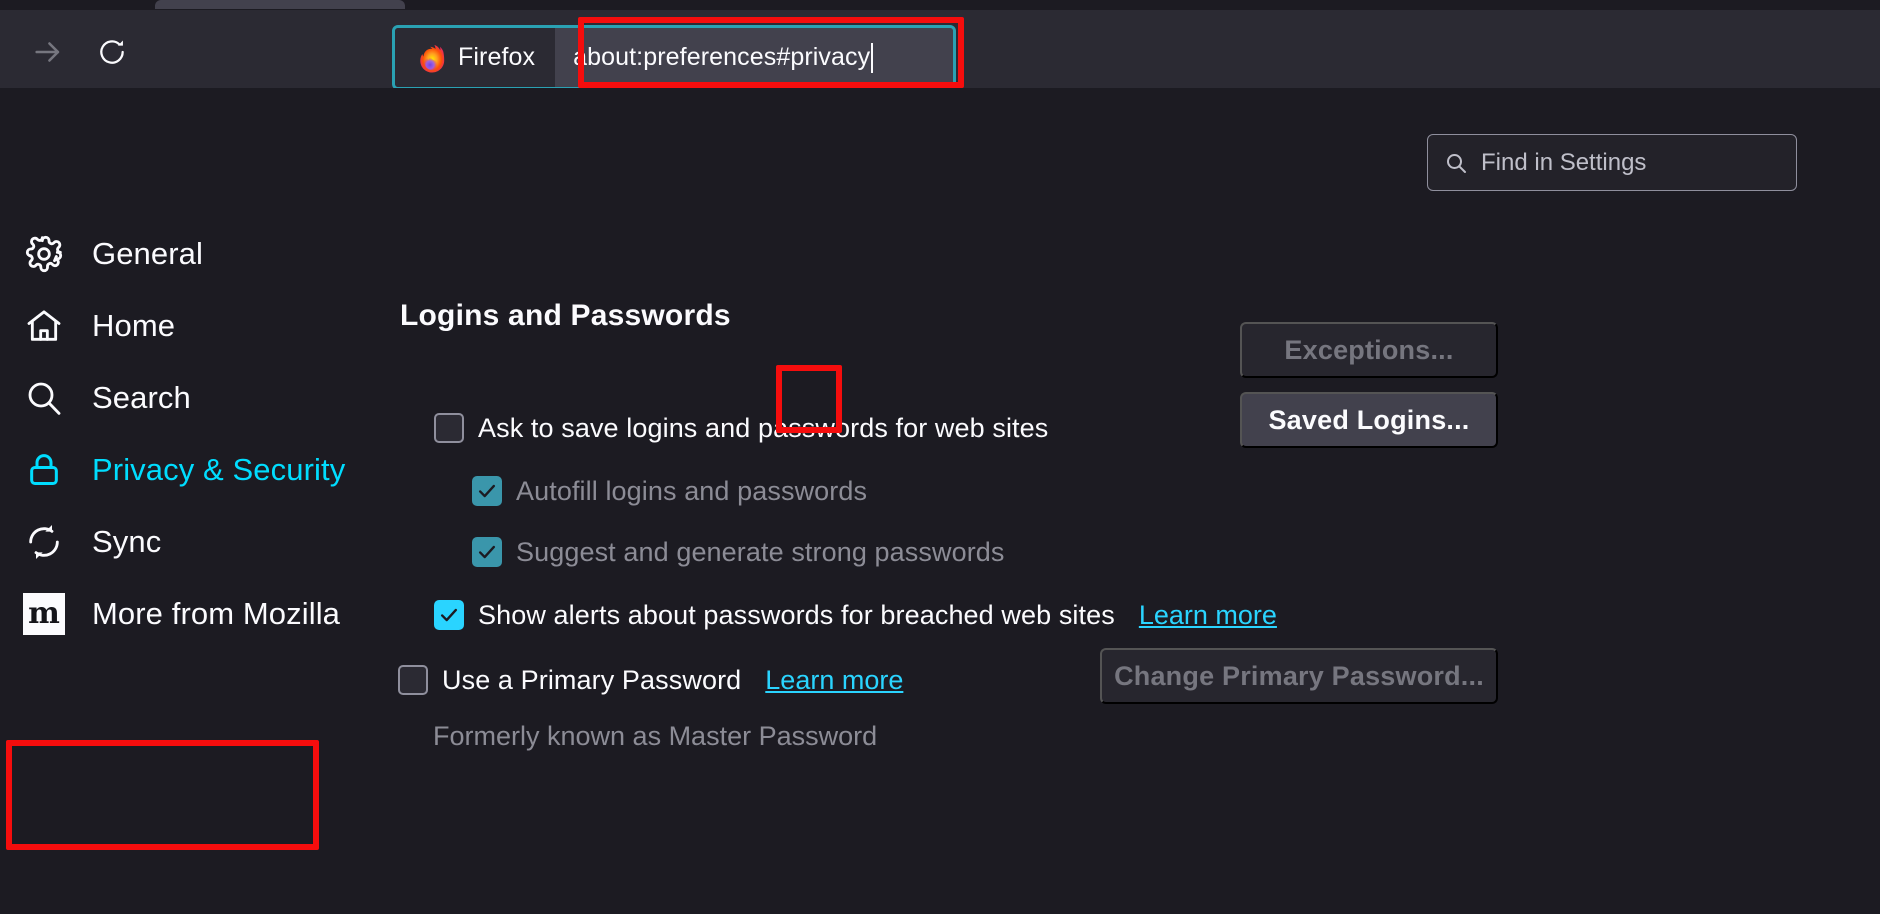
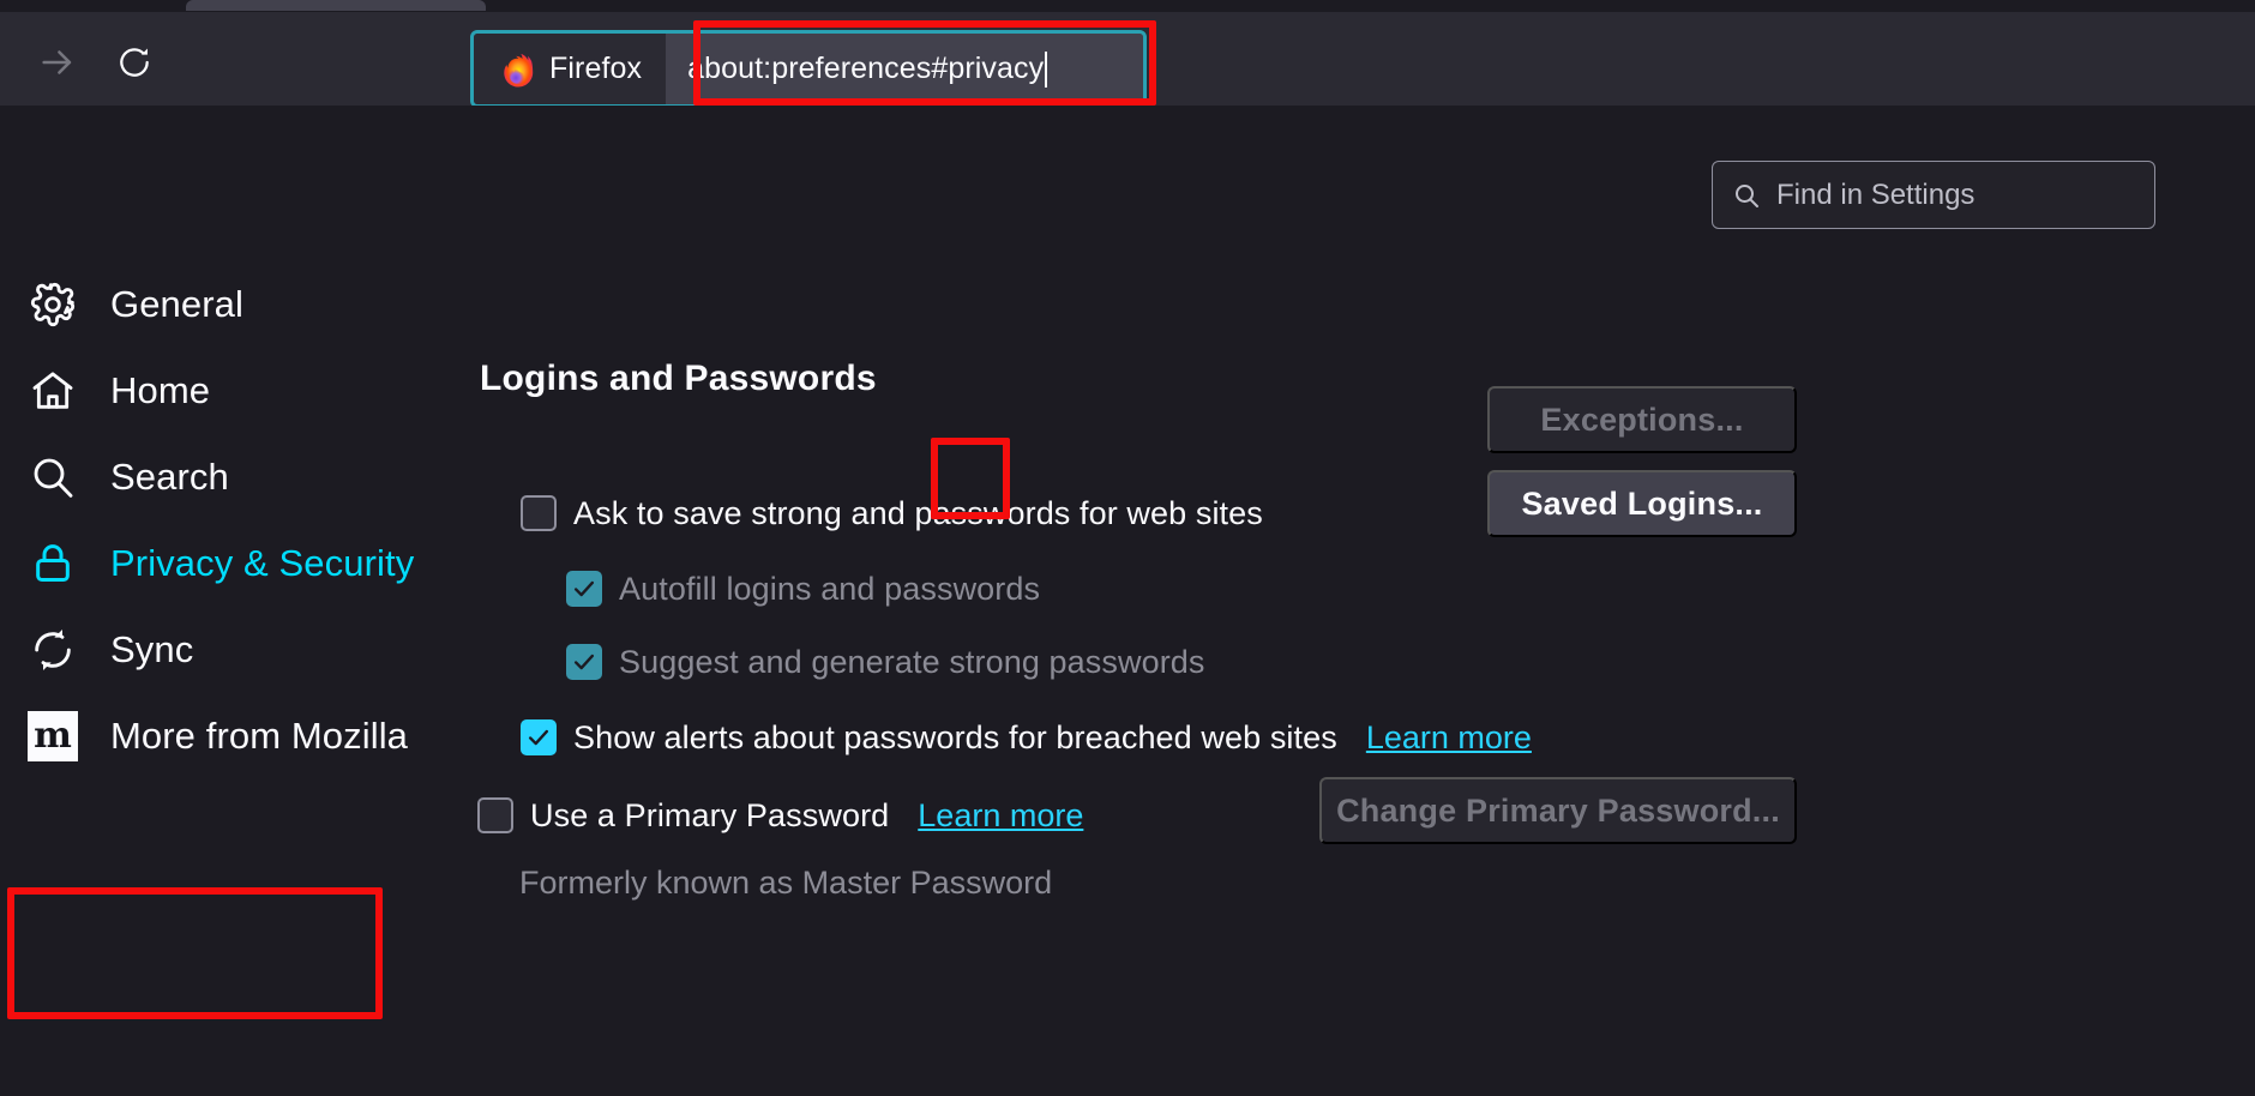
  Firefox
  about:preferences#privacy
  Find in Settings
  General
  Home
  Search
  Privacy & Security
  Sync
  m
  More from Mozilla
  Logins and Passwords
- Ask to save logins and passwords for web sites
+ Ask to save strong and passwords for web sites
  Autofill logins and passwords
  Suggest and generate strong passwords
  Show alerts about passwords for breached web sites
  Learn more
  Use a Primary Password
  Learn more
  Formerly known as Master Password
  Exceptions...
  Saved Logins...
  Change Primary Password...
